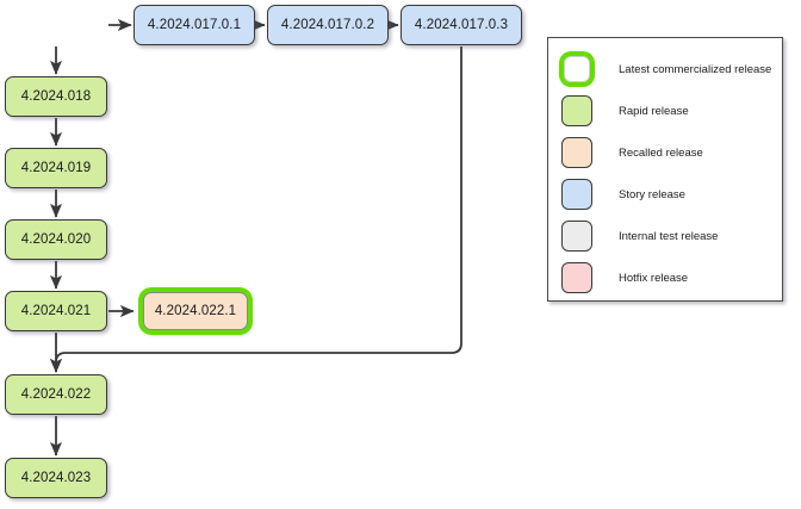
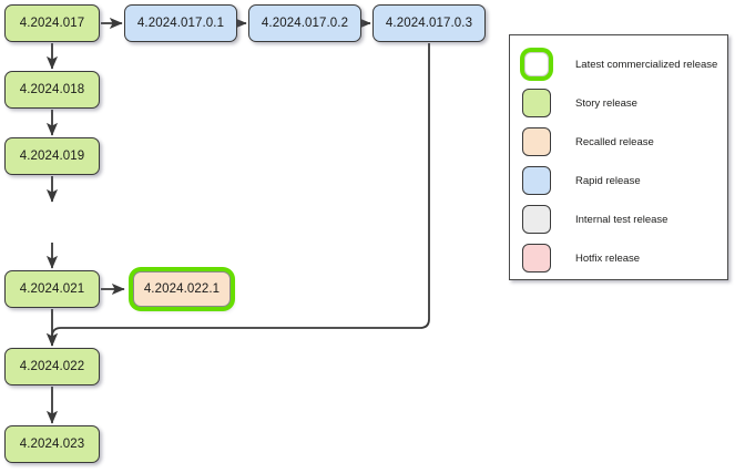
+ 4.2024.017
  4.2024.017.0.1
  4.2024.017.0.2
  4.2024.017.0.3
  4.2024.018
  4.2024.019
- 4.2024.020
  4.2024.021
  4.2024.022.1
  4.2024.022
  4.2024.023
  Latest commercialized release
- Rapid release
+ Story release
  Recalled release
- Story release
+ Rapid release
  Internal test release
  Hotfix release
